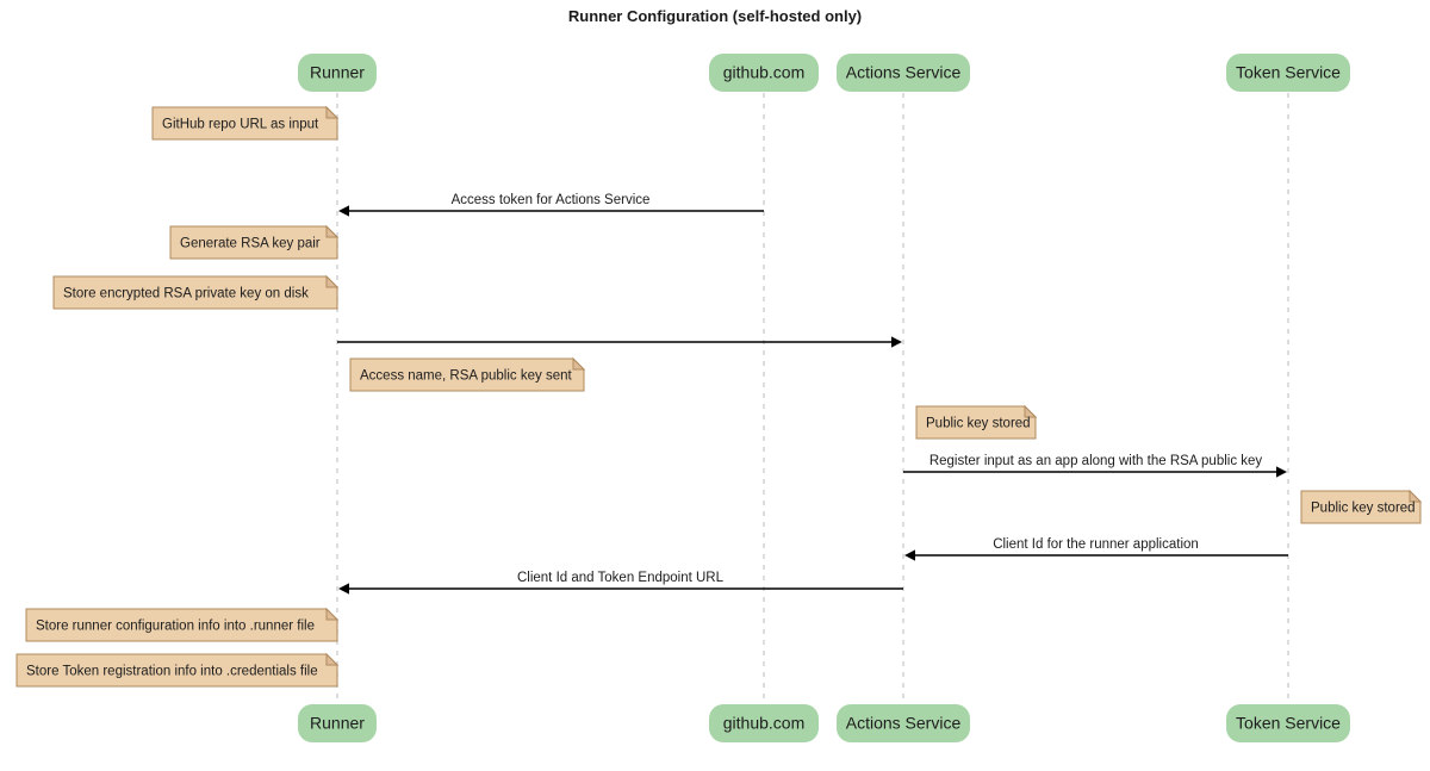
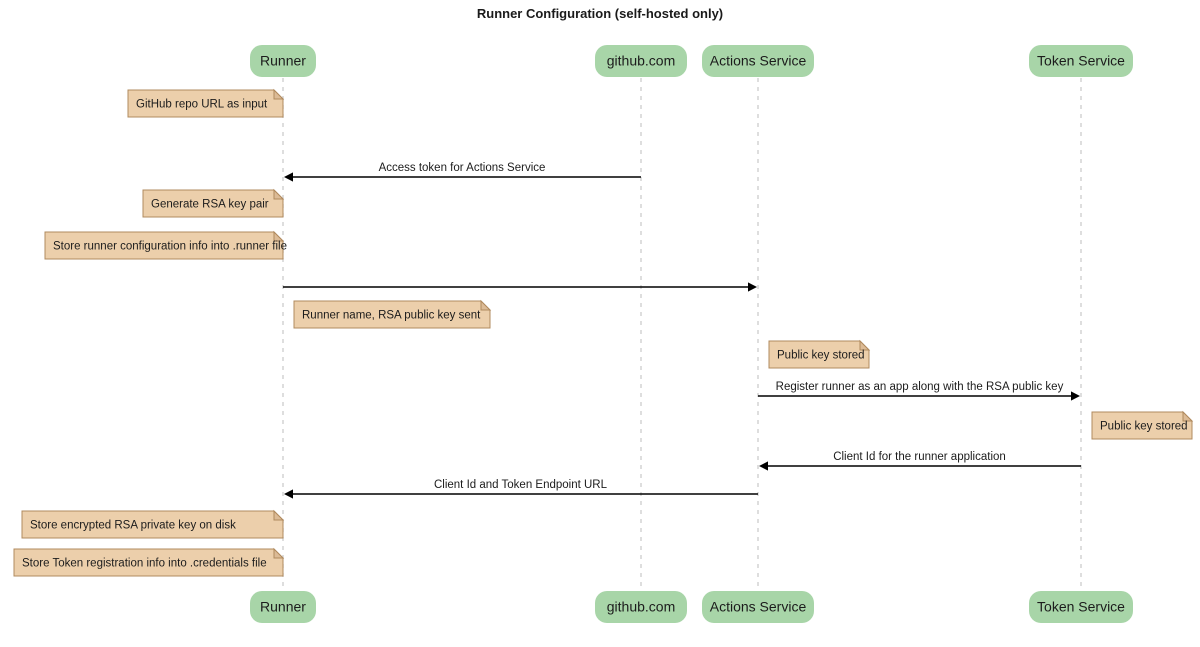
  Runner Configuration (self-hosted only)
  Access token for Actions Service
- Register input as an app along with the RSA public key
+ Register runner as an app along with the RSA public key
  Client Id for the runner application
  Client Id and Token Endpoint URL
  Runner
  Runner
  github.com
  github.com
  Actions Service
  Actions Service
  Token Service
  Token Service
  GitHub repo URL as input
  Generate RSA key pair
- Store encrypted RSA private key on disk
+ Store runner configuration info into .runner file
- Access name, RSA public key sent
+ Runner name, RSA public key sent
  Public key stored
  Public key stored
- Store runner configuration info into .runner file
+ Store encrypted RSA private key on disk
  Store Token registration info into .credentials file
